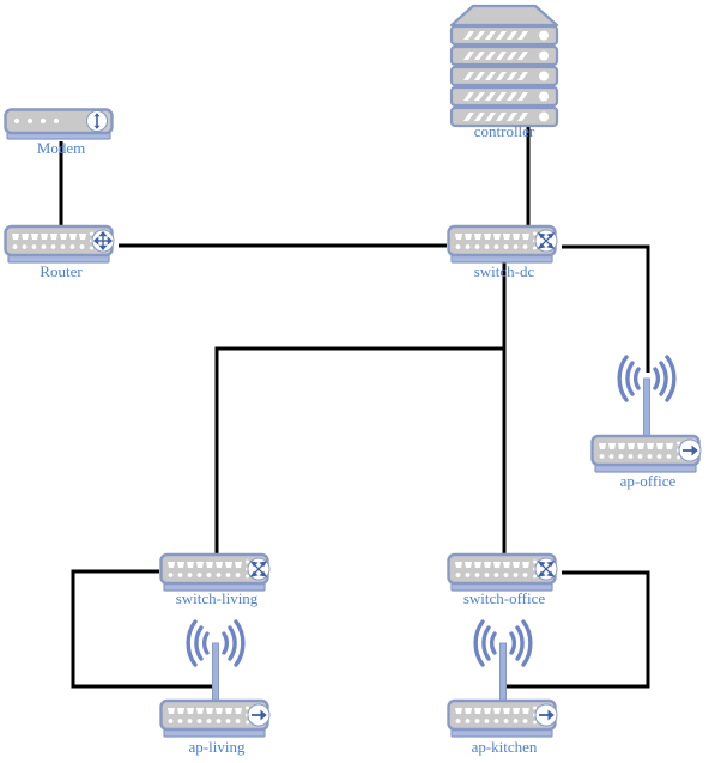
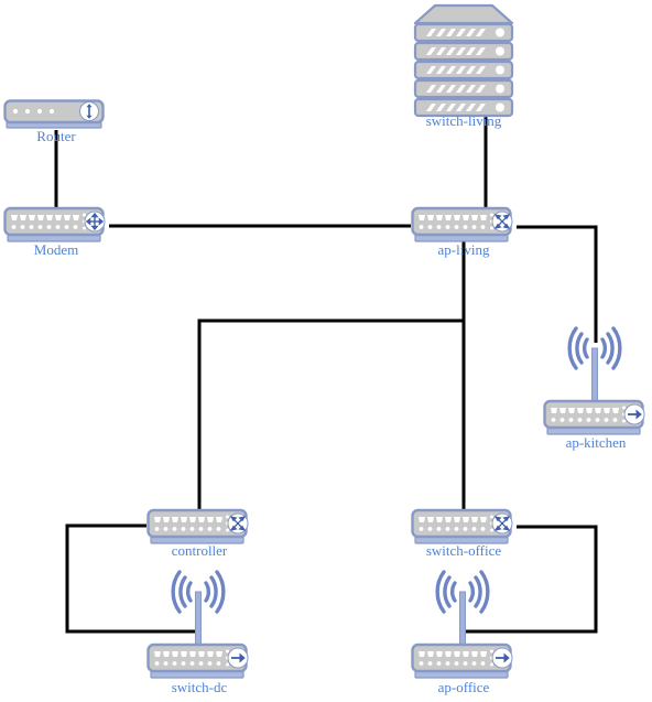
- Modem
+ Router
- controller
+ switch-living
- Router
+ Modem
- switch-dc
+ ap-living
- ap-office
+ ap-kitchen
- switch-living
+ controller
  switch-office
- ap-living
+ switch-dc
- ap-kitchen
+ ap-office
